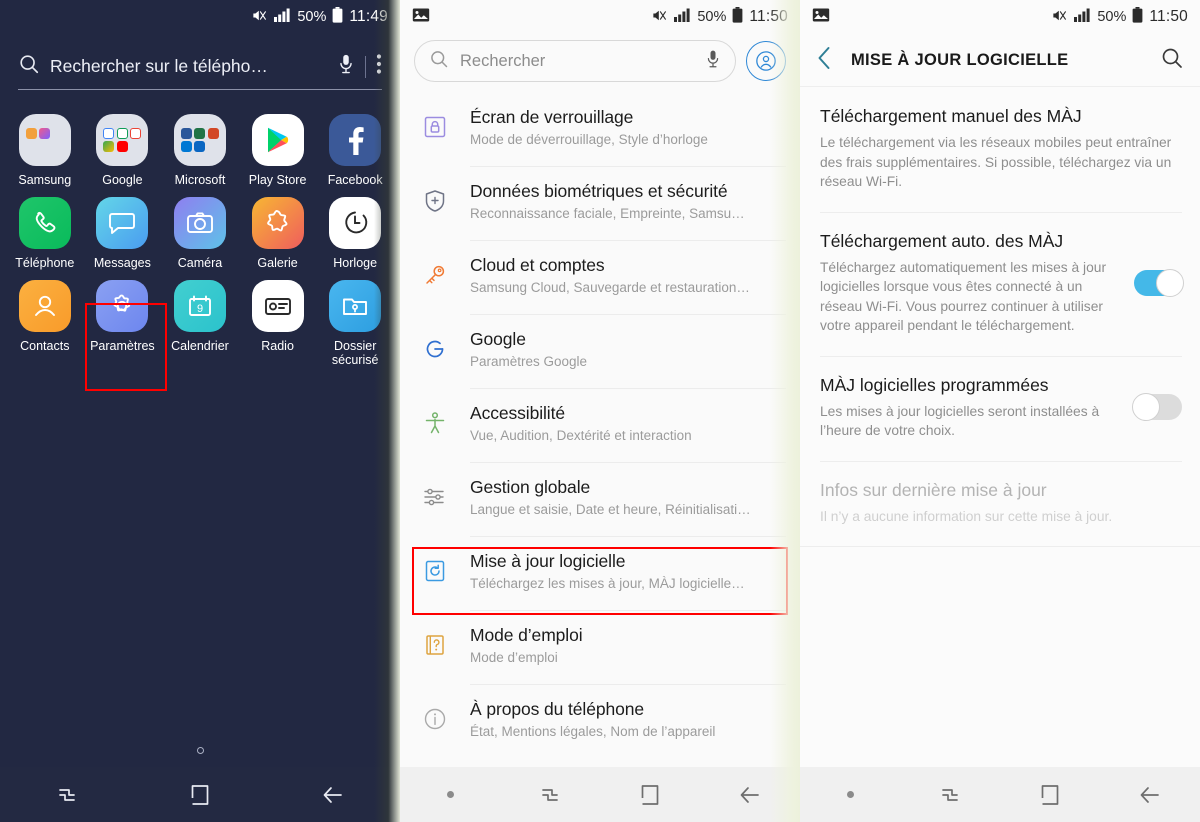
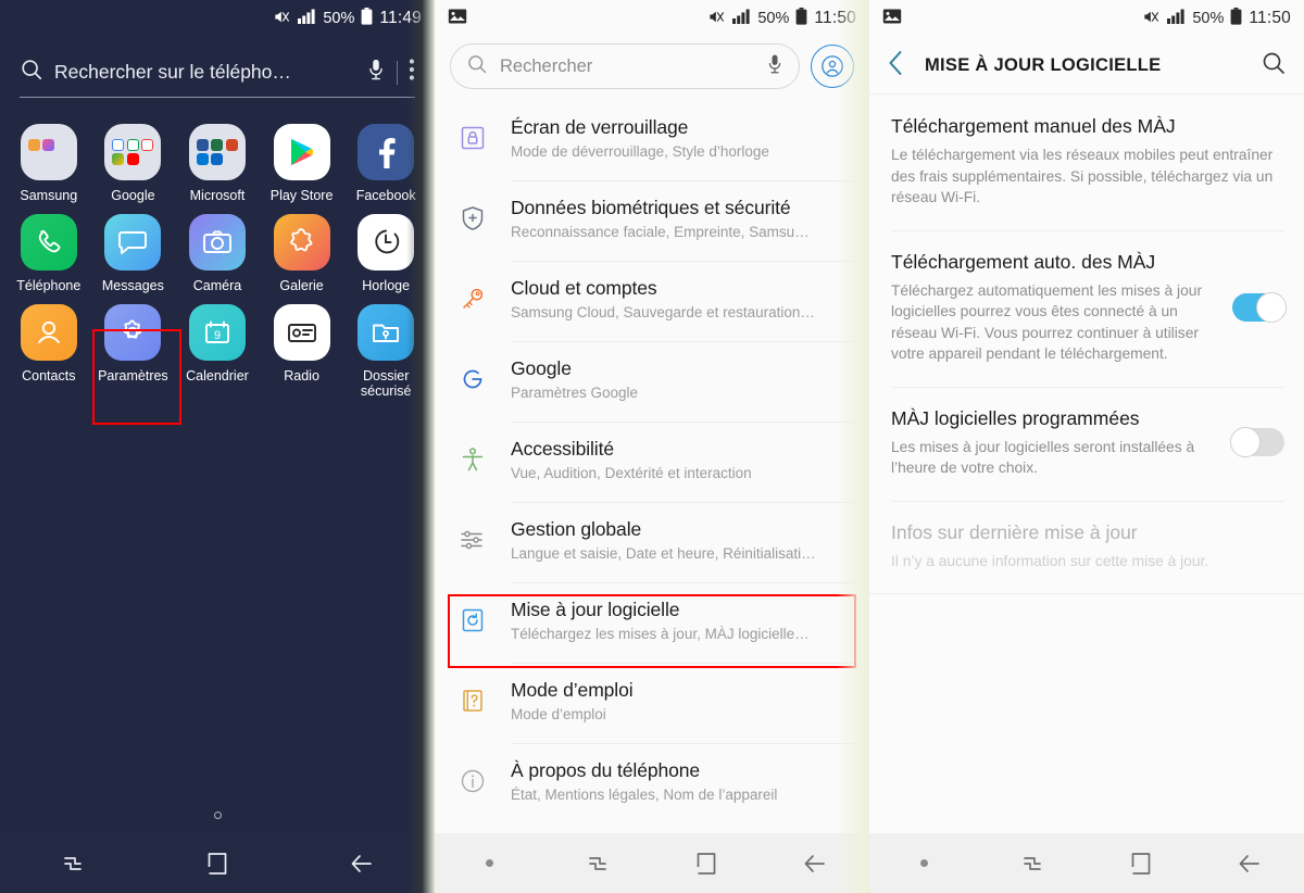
  50%
  Rechercher sur le télépho…
  Samsung
  Google
  Microsoft
  Play Store
  Faceboo
  Téléphone
  Messages
  Caméra
  Galerie
  Horlog
  Contacts
  Paramètres
  9
  Calendrier
  Radio
  Dossie sécuris
  50%
  Rechercher
  Écran de verrouillage
  Mode de déverrouillage, Style d’horloge
  Données biométriques et sécurité
  Reconnaissance faciale, Empreinte, Samsu…
  Cloud et comptes
  Samsung Cloud, Sauvegarde et restauration…
  Google
  Paramètres Google
  Accessibilité
  Vue, Audition, Dextérité et interaction
  Gestion globale
  Langue et saisie, Date et heure, Réinitialisati…
  Mise à jour logicielle
  Téléchargez les mises à jour, MÀJ logicielle…
  Mode d’emploi
  Mode d’emploi
  À propos du téléphone
  État, Mentions légales, Nom de l’appareil
  50%
  11:50
  MISE À JOUR LOGICIELLE
  Téléchargement manuel des MÀJ
  Le téléchargement via les réseaux mobiles peut entraîner des frais supplémentaires. Si possible, téléchargez via un réseau Wi-Fi.
  Téléchargement auto. des MÀJ
- Téléchargez automatiquement les mises à jour logicielles lorsque vous êtes connecté à un réseau Wi-Fi. Vous pourrez continuer à utiliser votre appareil pendant le téléchargement.
+ Téléchargez automatiquement les mises à jour logicielles pourrez vous êtes connecté à un réseau Wi-Fi. Vous pourrez continuer à utiliser votre appareil pendant le téléchargement.
  MÀJ logicielles programmées
  Les mises à jour logicielles seront installées à l’heure de votre choix.
  Infos sur dernière mise à jour
  Il n’y a aucune information sur cette mise à jour.
